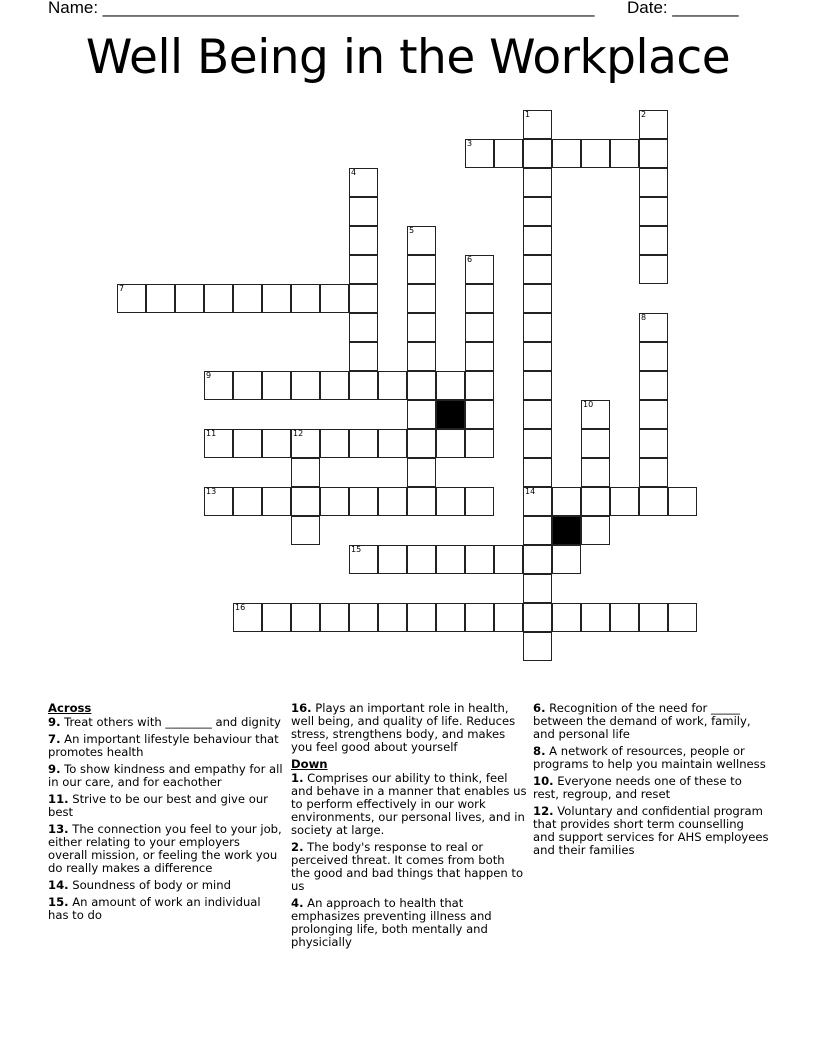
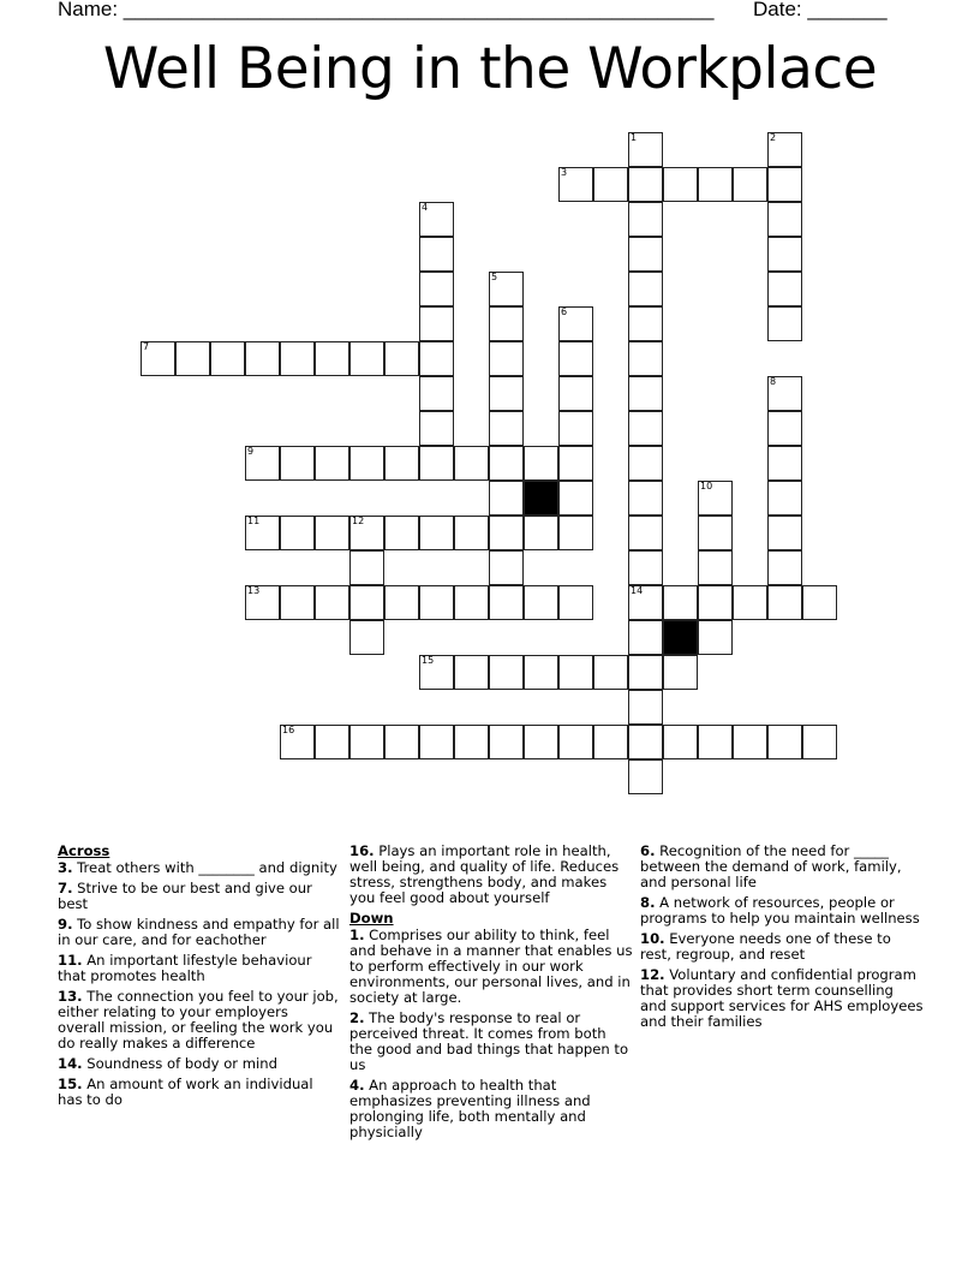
  Name: ____________________________________________________
  Date: _______
  Well Being in the Workplace
  1
  2
  3
  4
  5
  6
  7
  8
  9
  10
  11
  12
  13
  14
  15
  16
  Across
- 9. Treat others with ________ and dignity
+ 3. Treat others with ________ and dignity
- 7. An important lifestyle behaviour that promotes health
+ 7. Strive to be our best and give our best
  9. To show kindness and empathy for all in our care, and for eachother
- 11. Strive to be our best and give our best
+ 11. An important lifestyle behaviour that promotes health
  13. The connection you feel to your job, either relating to your employers overall mission, or feeling the work you do really makes a difference
  14. Soundness of body or mind
  15. An amount of work an individual has to do
  16. Plays an important role in health, well being, and quality of life. Reduces stress, strengthens body, and makes you feel good about yourself
  Down
  1. Comprises our ability to think, feel and behave in a manner that enables us to perform effectively in our work environments, our personal lives, and in society at large.
  2. The body's response to real or perceived threat. It comes from both the good and bad things that happen to us
  4. An approach to health that emphasizes preventing illness and prolonging life, both mentally and physicially
  6. Recognition of the need for _____ between the demand of work, family, and personal life
  8. A network of resources, people or programs to help you maintain wellness
  10. Everyone needs one of these to rest, regroup, and reset
  12. Voluntary and confidential program that provides short term counselling and support services for AHS employees and their families
